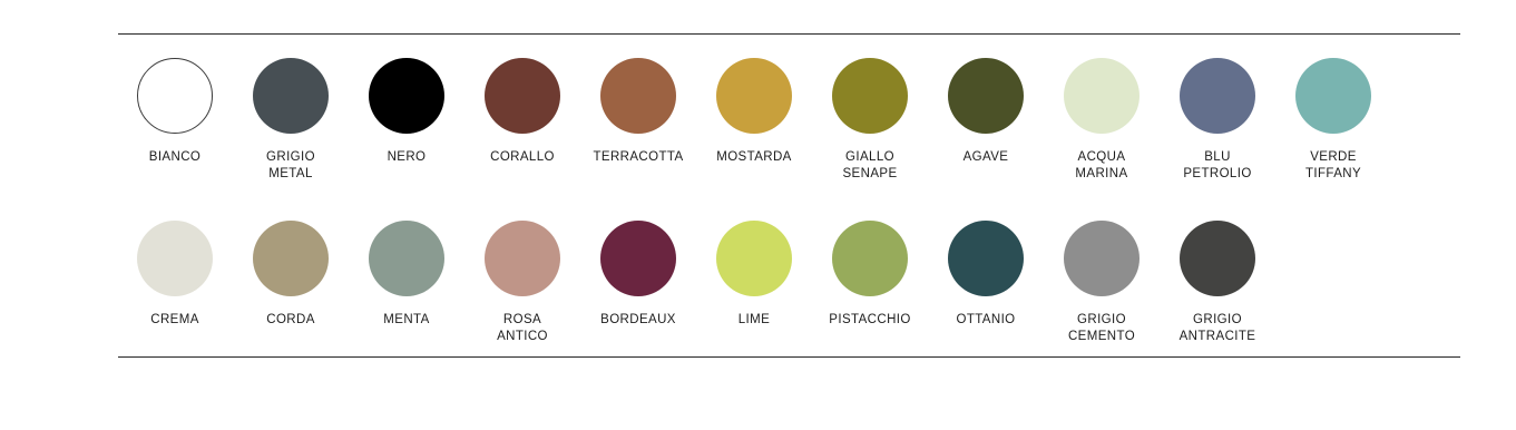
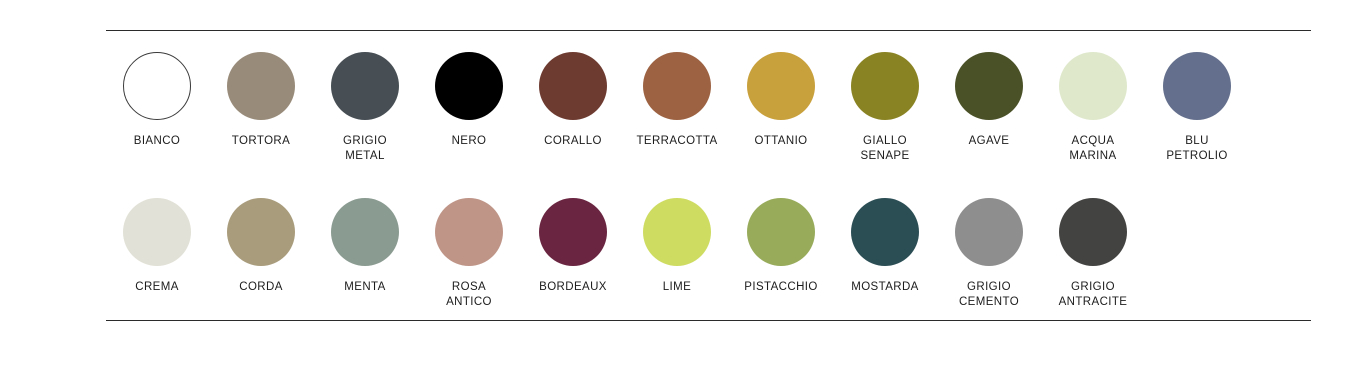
  BIANCO
+ TORTORA
  GRIGIO
  METAL
  NERO
  CORALLO
  TERRACOTTA
- MOSTARDA
+ OTTANIO
  GIALLO
  SENAPE
  AGAVE
  ACQUA
  MARINA
  BLU
  PETROLIO
- VERDE
- TIFFANY
  CREMA
  CORDA
  MENTA
  ROSA
  ANTICO
  BORDEAUX
  LIME
  PISTACCHIO
- OTTANIO
+ MOSTARDA
  GRIGIO
  CEMENTO
  GRIGIO
  ANTRACITE
